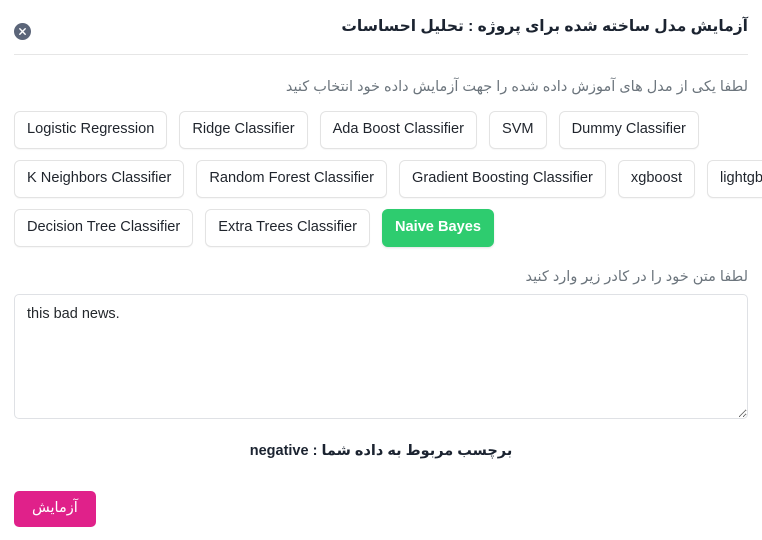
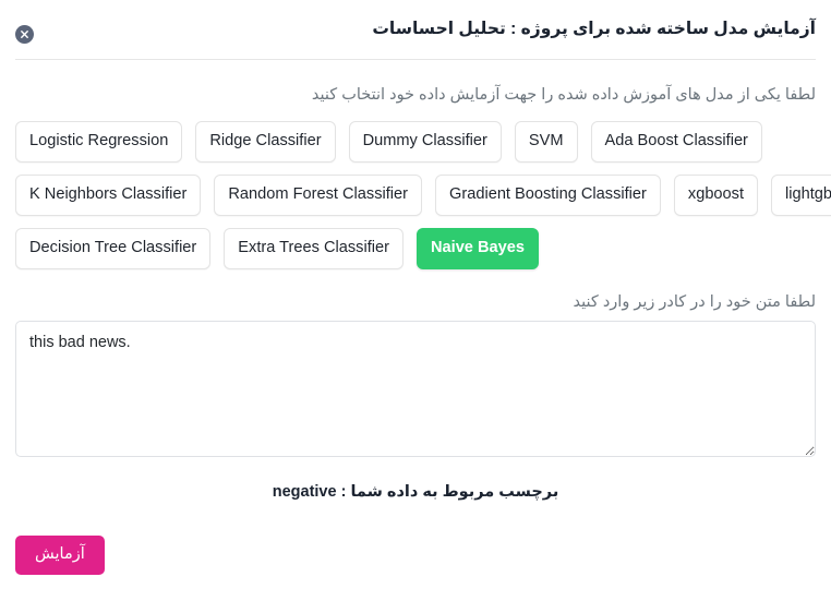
  آزمایش مدل ساخته شده برای پروژه : تحلیل احساسات
  لطفا یکی از مدل های آموزش داده شده را جهت آزمایش داده خود انتخاب کنید
  Logistic Regression
  Ridge Classifier
- Ada Boost Classifier
+ Dummy Classifier
  SVM
- Dummy Classifier
+ Ada Boost Classifier
  K Neighbors Classifier
  Random Forest Classifier
  Gradient Boosting Classifier
  xgboost
  lightgb
  Decision Tree Classifier
  Extra Trees Classifier
  Naive Bayes
  لطفا متن خود را در کادر زیر وارد کنید
  this bad news.
  برچسب مربوط به داده شما : negative
  آزمایش
